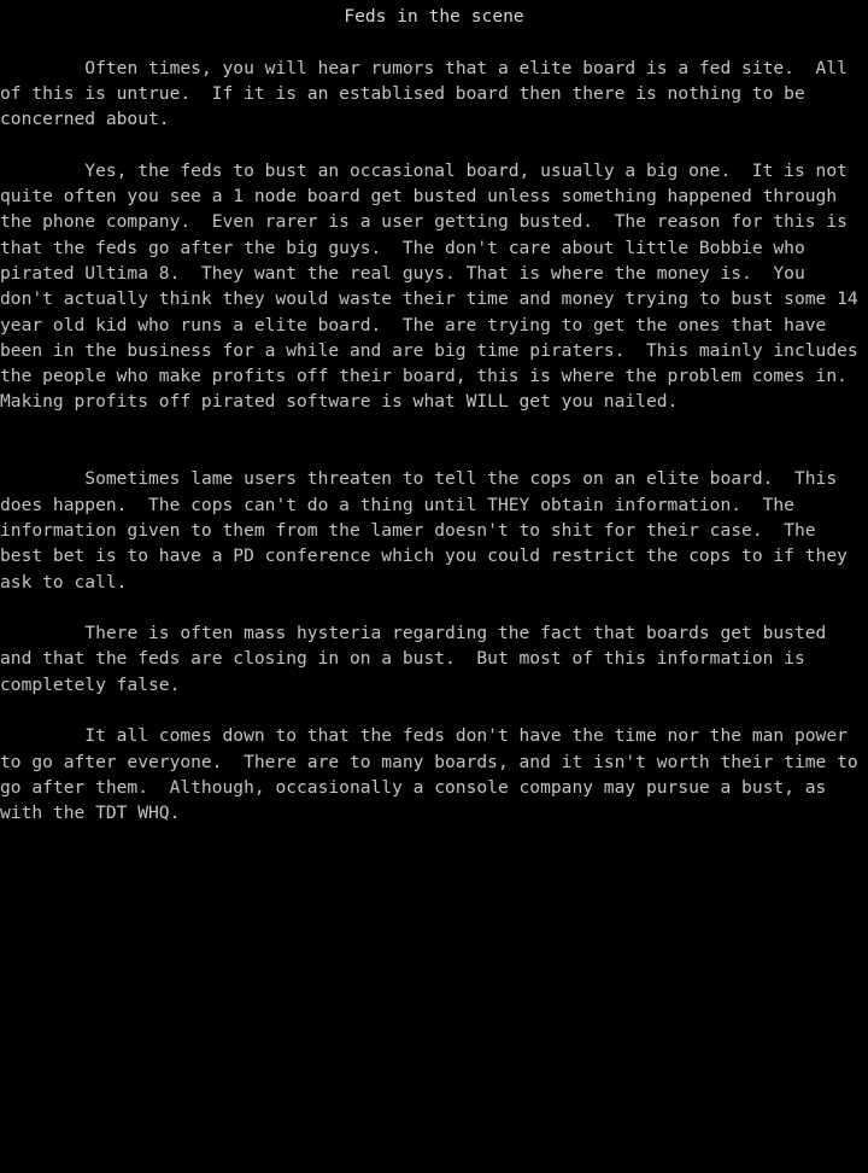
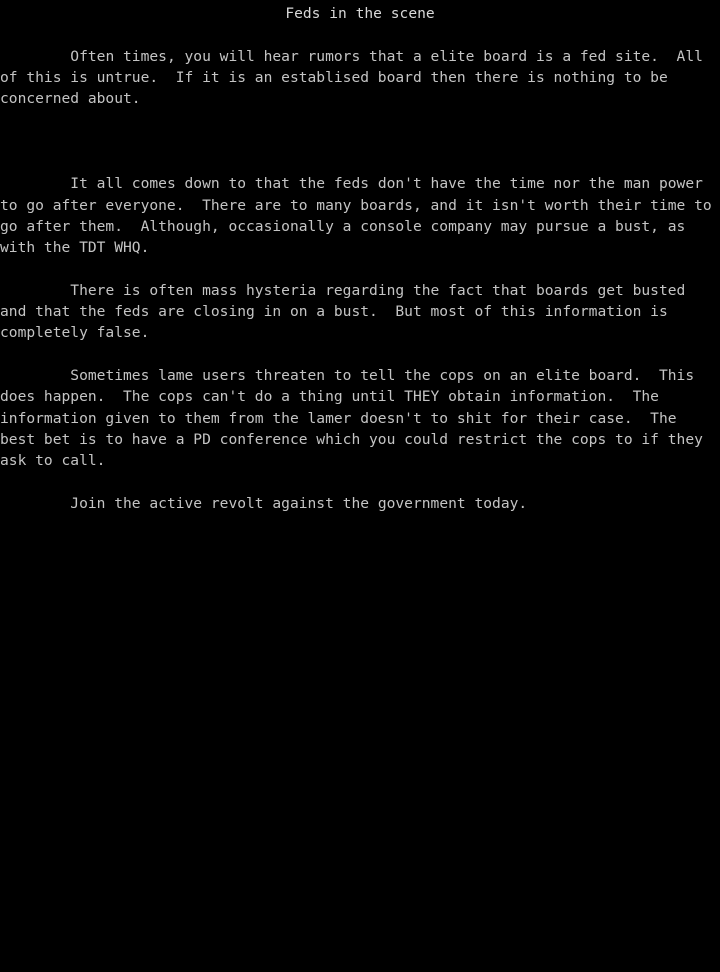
  Feds in the scene
  Often times, you will hear rumors that a elite board is a fed site. All of this is untrue. If it is an establised board then there is nothing to be concerned about.
- Yes, the feds to bust an occasional board, usually a big one. It is not quite often you see a 1 node board get busted unless something happened through the phone company. Even rarer is a user getting busted. The reason for this is that the feds go after the big guys. The don't care about little Bobbie who pirated Ultima 8. They want the real guys. That is where the money is. You don't actually think they would waste their time and money trying to bust some 14 year old kid who runs a elite board. The are trying to get the ones that have been in the business for a while and are big time piraters. This mainly includes the people who make profits off their board, this is where the problem comes in. Making profits off pirated software is what WILL get you nailed.
- Sometimes lame users threaten to tell the cops on an elite board. This does happen. The cops can't do a thing until THEY obtain information. The information given to them from the lamer doesn't to shit for their case. The best bet is to have a PD conference which you could restrict the cops to if they ask to call.
+ It all comes down to that the feds don't have the time nor the man power to go after everyone. There are to many boards, and it isn't worth their time to go after them. Although, occasionally a console company may pursue a bust, as with the TDT WHQ.
  There is often mass hysteria regarding the fact that boards get busted and that the feds are closing in on a bust. But most of this information is completely false.
- It all comes down to that the feds don't have the time nor the man power to go after everyone. There are to many boards, and it isn't worth their time to go after them. Although, occasionally a console company may pursue a bust, as with the TDT WHQ.
+ Sometimes lame users threaten to tell the cops on an elite board. This does happen. The cops can't do a thing until THEY obtain information. The information given to them from the lamer doesn't to shit for their case. The best bet is to have a PD conference which you could restrict the cops to if they ask to call.
+ Join the active revolt against the government today.
